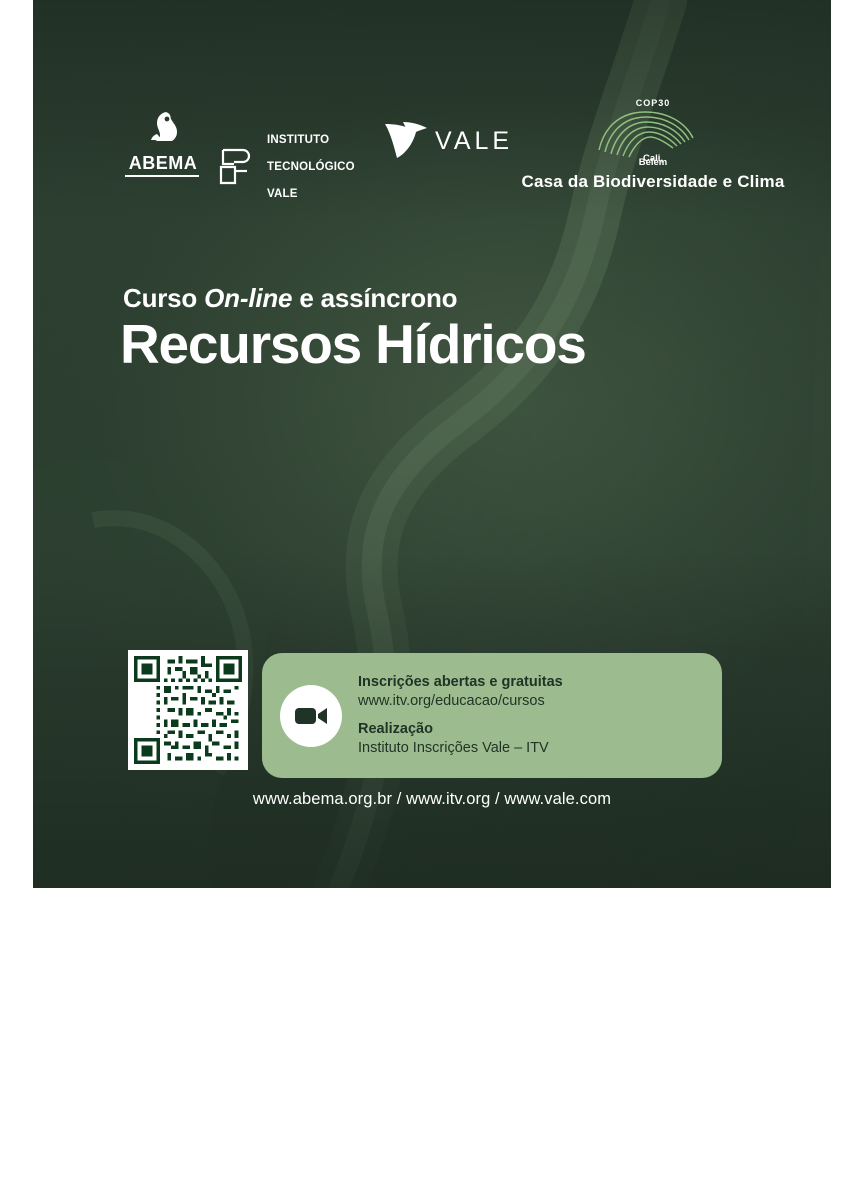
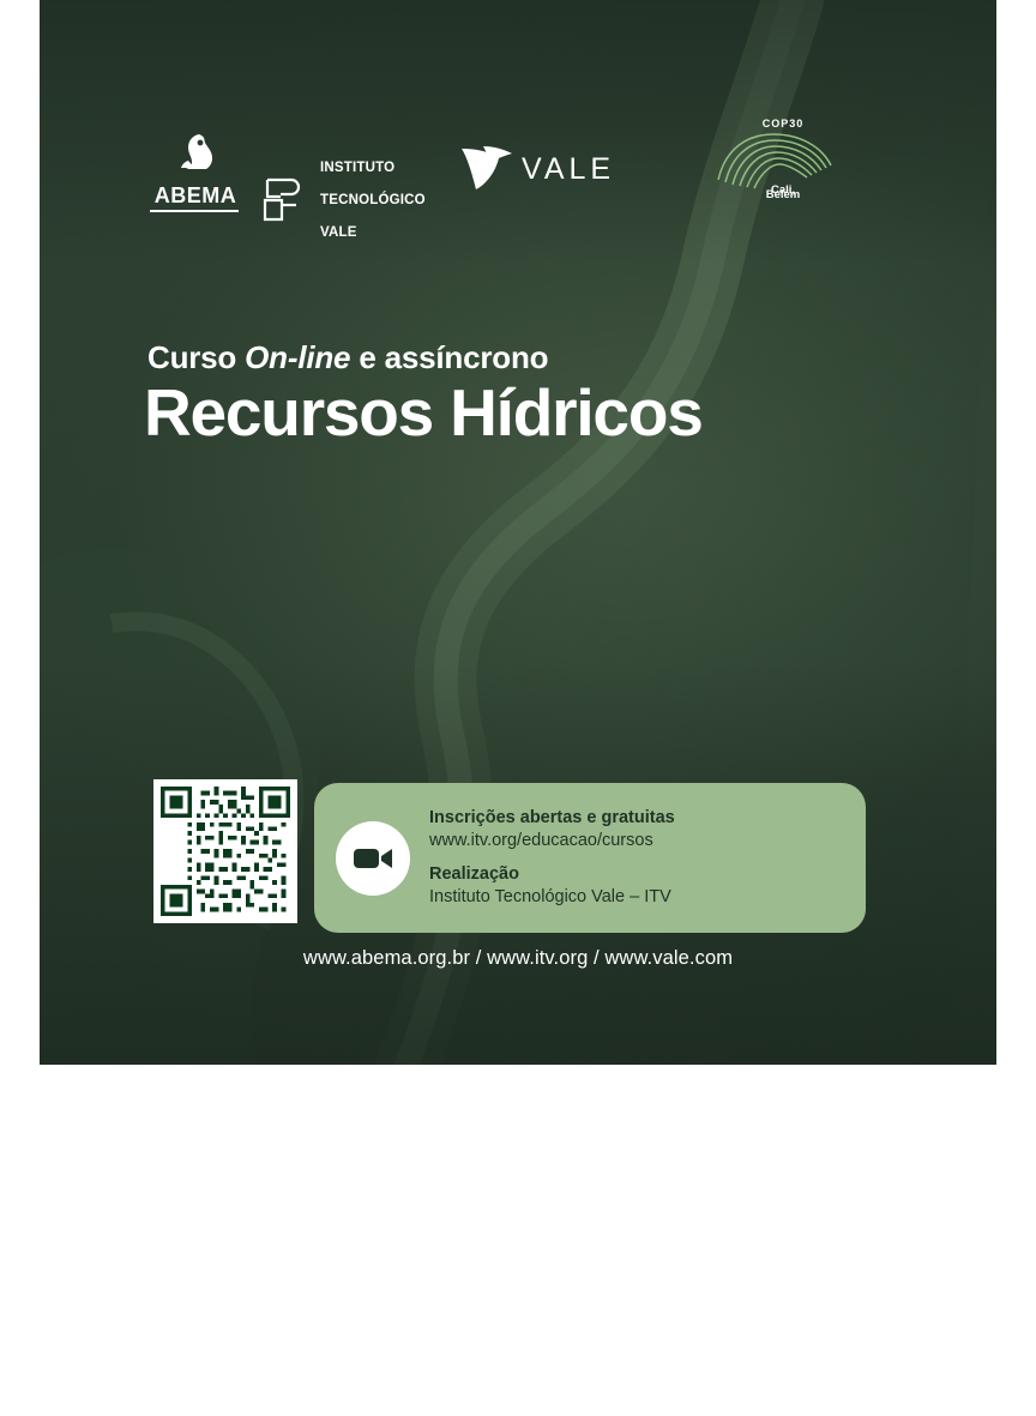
  ABEMA
  INSTITUTO
  TECNOLÓGICO
  VALE
  VALE
  COP30
  Cali,
  Belém
- Casa da Biodiversidade e Clima
  Curso On-line e assíncrono
  Recursos Hídricos
  Inscrições abertas e gratuitas
  www.itv.org/educacao/cursos
  Realização
- Instituto Inscrições Vale – ITV
+ Instituto Tecnológico Vale – ITV
  www.abema.org.br / www.itv.org / www.vale.com
